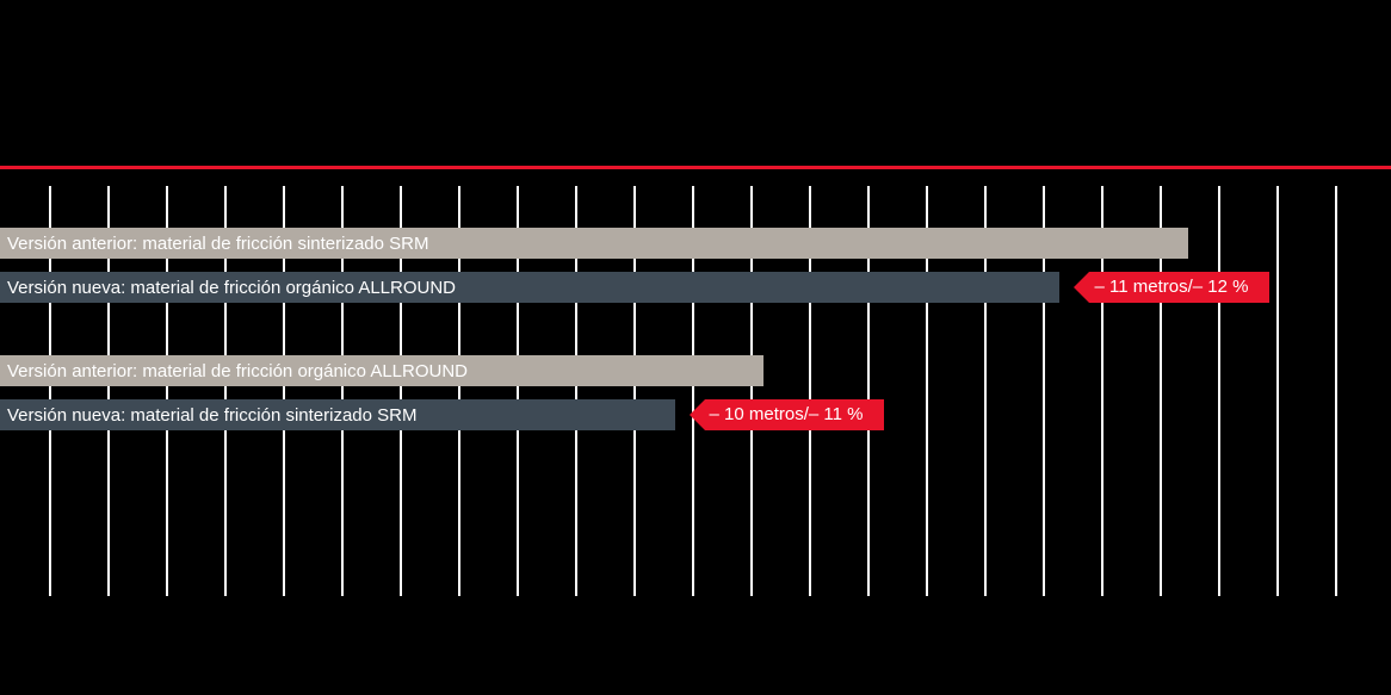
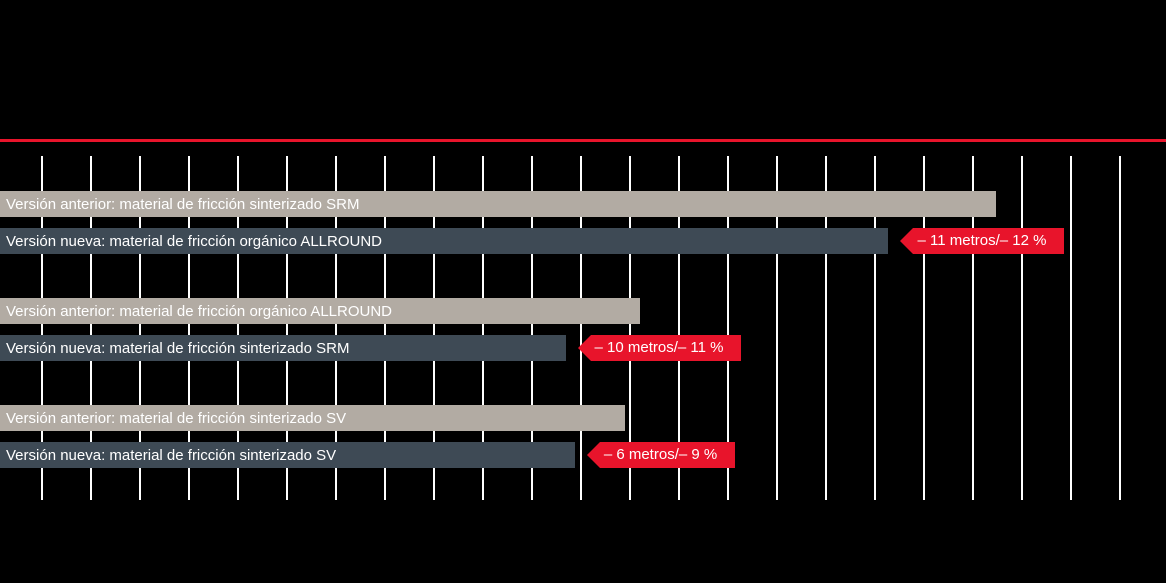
  Versión anterior: material de fricción sinterizado SRM
  Versión nueva: material de fricción orgánico ALLROUND
  – 11 metros/– 12 %
  Versión anterior: material de fricción orgánico ALLROUND
  Versión nueva: material de fricción sinterizado SRM
  – 10 metros/– 11 %
+ Versión anterior: material de fricción sinterizado SV
+ Versión nueva: material de fricción sinterizado SV
+ – 6 metros/– 9 %
